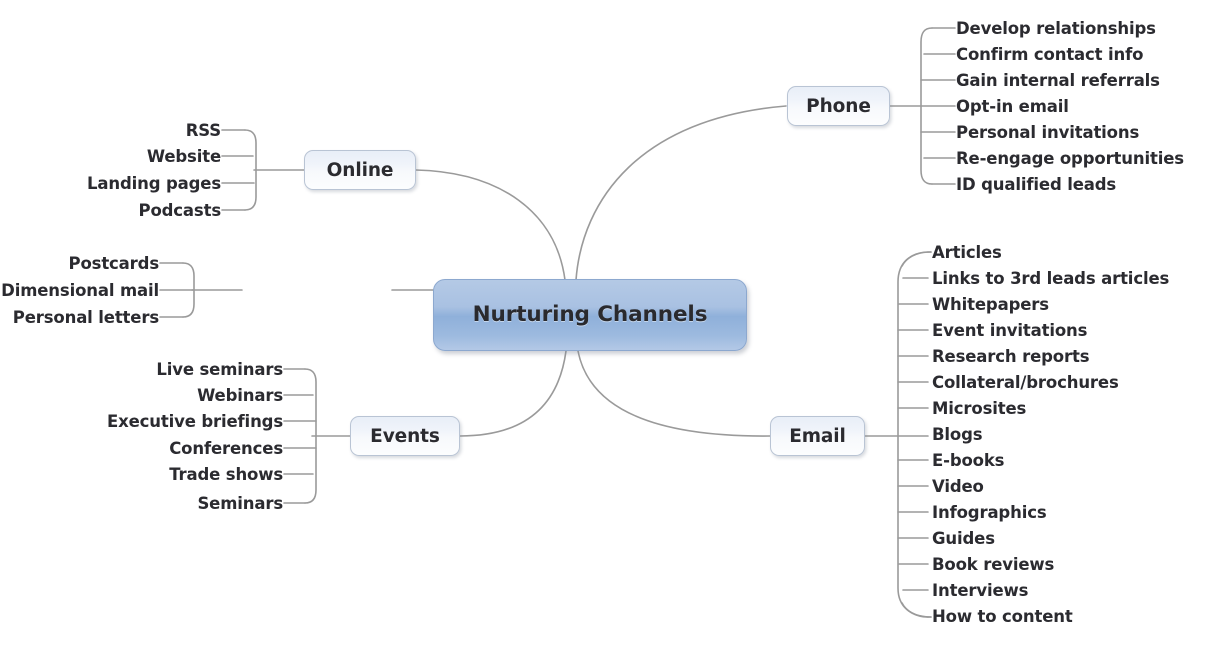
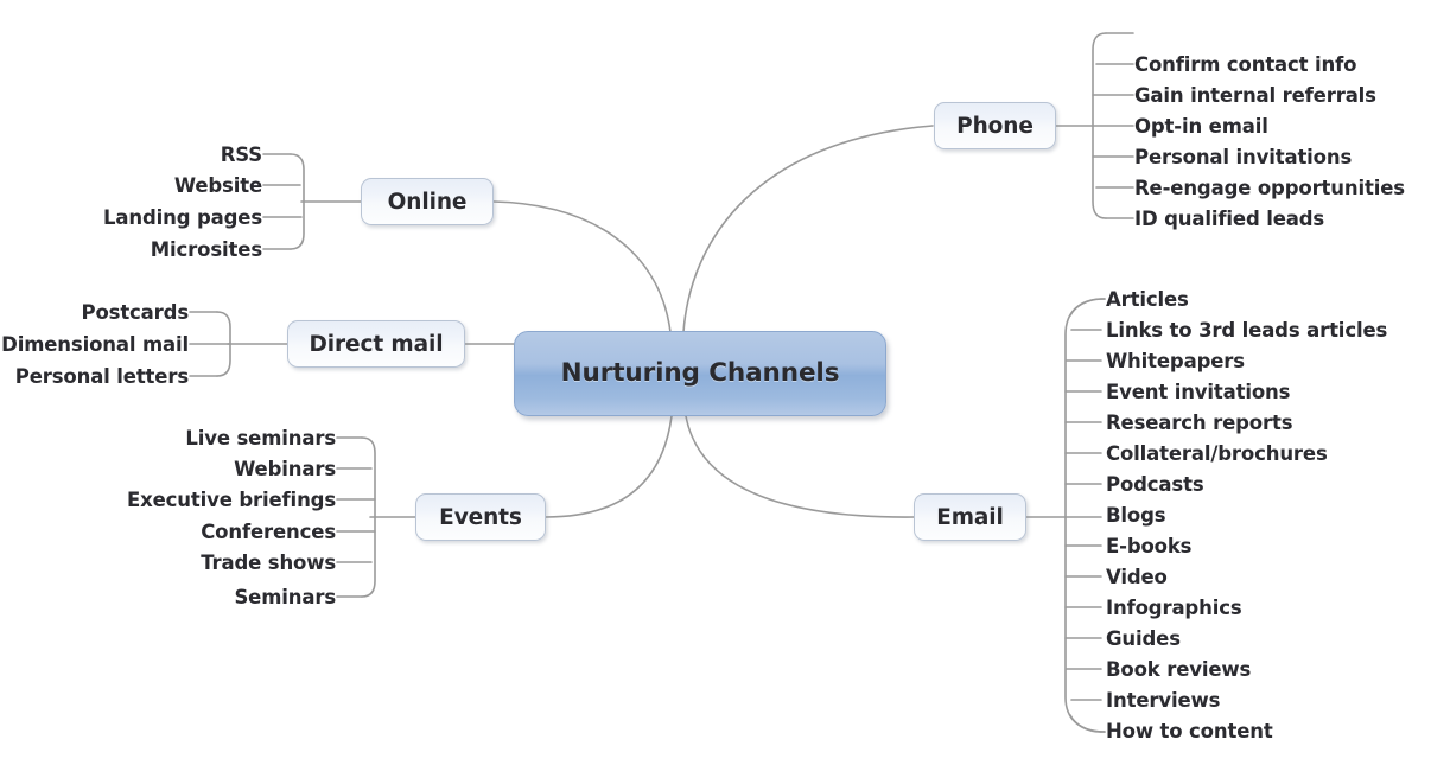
  Nurturing Channels
  Phone
- Develop relationships
  Confirm contact info
  Gain internal referrals
  Opt-in email
  Personal invitations
  Re-engage opportunities
  ID qualified leads
  Online
  RSS
  Website
  Landing pages
- Podcasts
+ Microsites
+ Direct mail
  Postcards
  Dimensional mail
  Personal letters
  Events
  Live seminars
  Webinars
  Executive briefings
  Conferences
  Trade shows
  Seminars
  Email
  Articles
  Links to 3rd leads articles
  Whitepapers
  Event invitations
  Research reports
  Collateral/brochures
- Microsites
+ Podcasts
  Blogs
  E-books
  Video
  Infographics
  Guides
  Book reviews
  Interviews
  How to content
